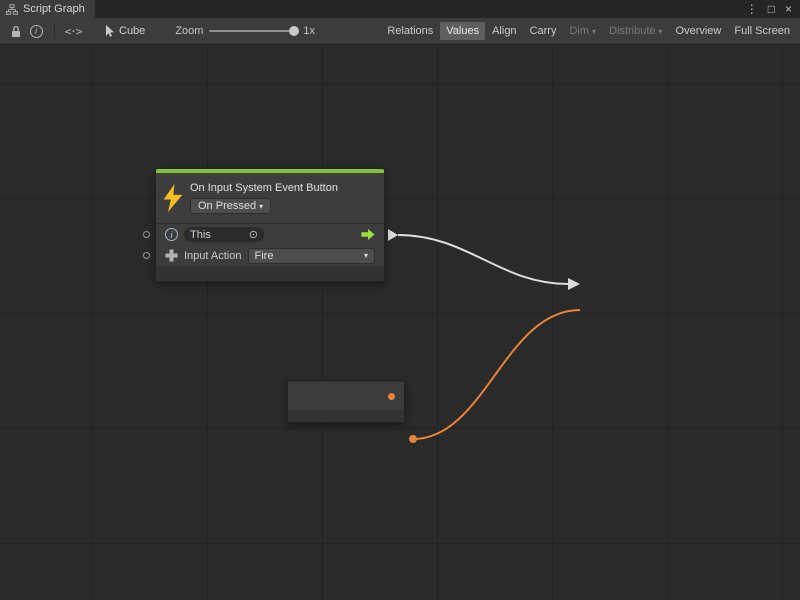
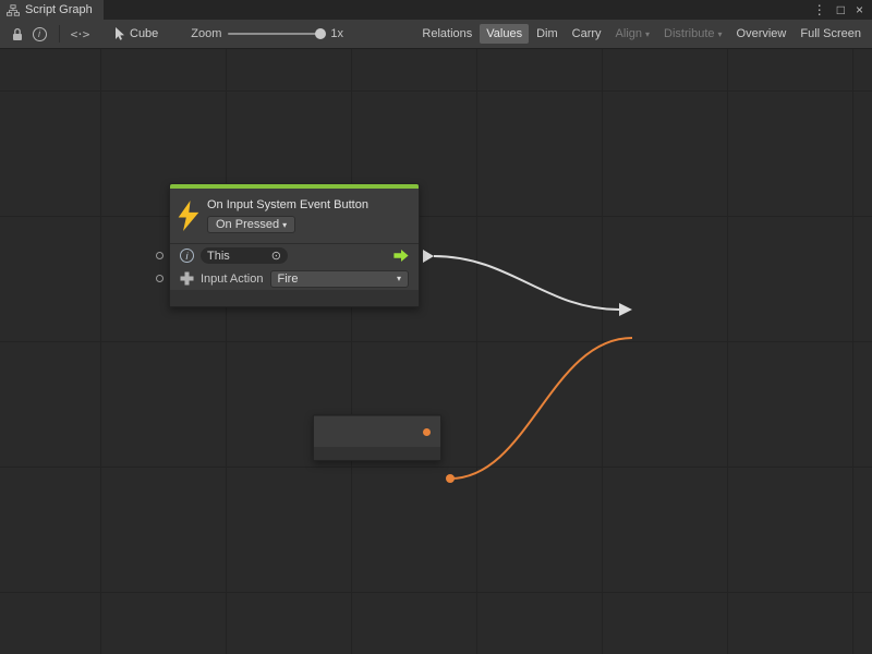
  Script Graph
  ⋮
  □
  ×
  i
  <·>
  Cube
  Zoom
  1x
  Relations
  Values
- Align
+ Dim
  Carry
- Dim ▾
+ Align ▾
  Distribute ▾
  Overview
  Full Screen
  On Input System Event Button
  On Pressed
  ▾
  i
  This
  ⊙
  Input Action
  Fire
  ▾
